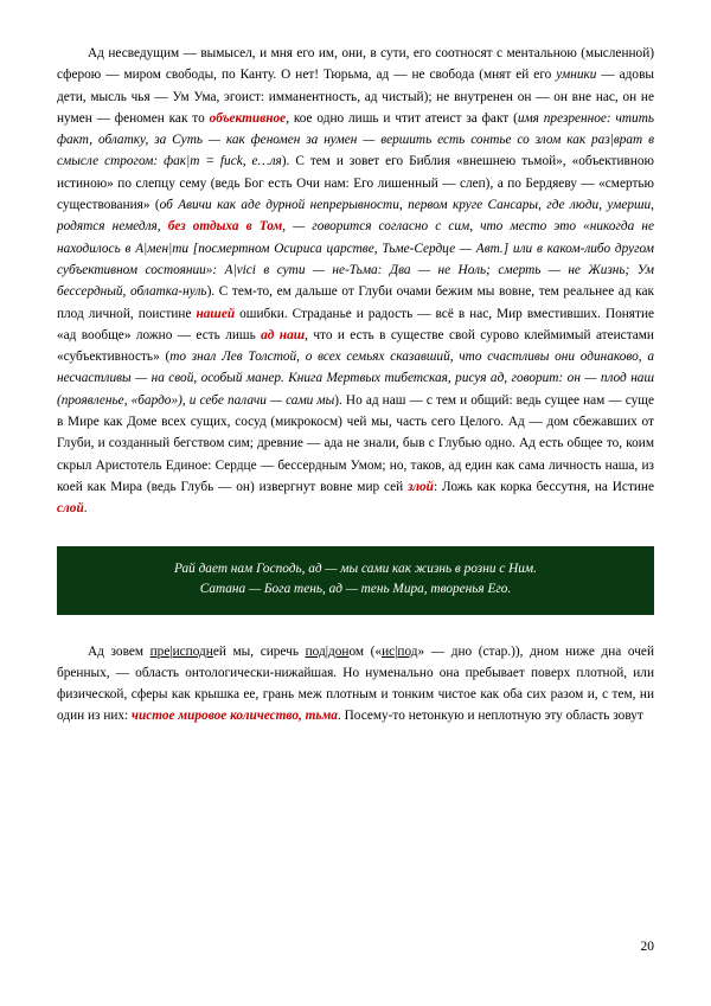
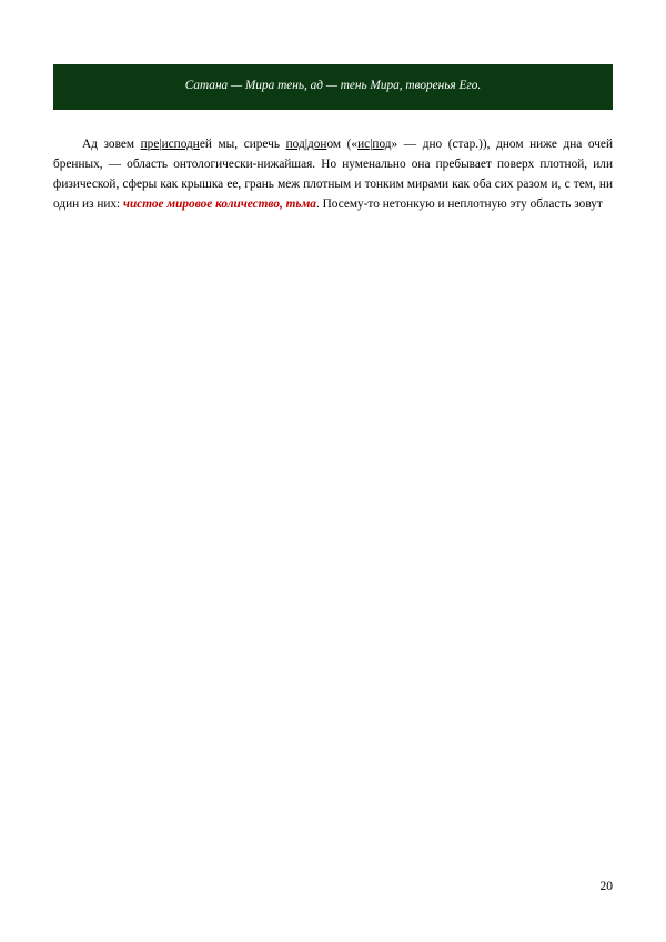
- Ад несведущим — вымысел, и мня его им, они, в сути, его соотносят с ментальною (мысленной) сферою — миром свободы, по Канту. О нет! Тюрьма, ад — не свобода (мнят ей его умники — адовы дети, мысль чья — Ум Ума, эгоист: имманентность, ад чистый); не внутренен он — он вне нас, он не нумен — феномен как то объективное, кое одно лишь и чтит атеист за факт (имя презренное: чтить факт, облатку, за Суть — как феномен за нумен — вершить есть сонтье со злом как раз|врат в смысле строгом: фак|т = fuck, е…ля). С тем и зовет его Библия «внешнею тьмой», «объективною истиною» по слепцу сему (ведь Бог есть Очи нам: Его лишенный — слеп), а по Бердяеву — «смертью существования» (об Авичи как аде дурной непрерывности, первом круге Сансары, где люди, умерши, родятся немедля, без отдыха в Том, — говорится согласно с сим, что место это «никогда не находилось в А|мен|ти [посмертном Осириса царстве, Тьме-Сердце — Авт.] или в каком-либо другом субъективном состоянии»: А|vici в сути — не-Тьма: Два — не Ноль; смерть — не Жизнь; Ум бессердный, облатка-нуль). С тем-то, ем дальше от Глуби очами бежим мы вовне, тем реальнее ад как плод личной, поистине нашей ошибки. Страданье и радость — всё в нас, Мир вместивших. Понятие «ад вообще» ложно — есть лишь ад наш, что и есть в существе свой сурово клеймимый атеистами «субъективность» (то знал Лев Толстой, о всех семьях сказавший, что счастливы они одинаково, а несчастливы — на свой, особый манер. Книга Мертвых тибетская, рисуя ад, говорит: он — плод наш (проявленье, «бардо»), и себе палачи — сами мы). Но ад наш — с тем и общий: ведь сущее нам — суще в Мире как Доме всех сущих, сосуд (микрокосм) чей мы, часть сего Целого. Ад — дом сбежавших от Глуби, и созданный бегством сим; древние — ада не знали, быв с Глубью одно. Ад есть общее то, коим скрыл Аристотель Единое: Сердце — бессердным Умом; но, таков, ад един как сама личность наша, из коей как Мира (ведь Глубь — он) извергнут вовне мир сей злой: Ложь как корка бессутня, на Истине слой.
- Рай дает нам Господь, ад — мы сами как жизнь в розни с Ним.
- Сатана — Бога тень, ад — тень Мира, творенья Его.
+ Сатана — Мира тень, ад — тень Мира, творенья Его.
- Ад зовем пре|исподней мы, сиречь под|доном («ис|под» — дно (стар.)), дном ниже дна очей бренных, — область онтологически-нижайшая. Но нуменально она пребывает поверх плотной, или физической, сферы как крышка ее, грань меж плотным и тонким чистое как оба сих разом и, с тем, ни один из них: чистое мировое количество, тьма. Посему-то нетонкую и неплотную эту область зовут
+ Ад зовем пре|исподней мы, сиречь под|доном («ис|под» — дно (стар.)), дном ниже дна очей бренных, — область онтологически-нижайшая. Но нуменально она пребывает поверх плотной, или физической, сферы как крышка ее, грань меж плотным и тонким мирами как оба сих разом и, с тем, ни один из них: чистое мировое количество, тьма. Посему-то нетонкую и неплотную эту область зовут
  20
